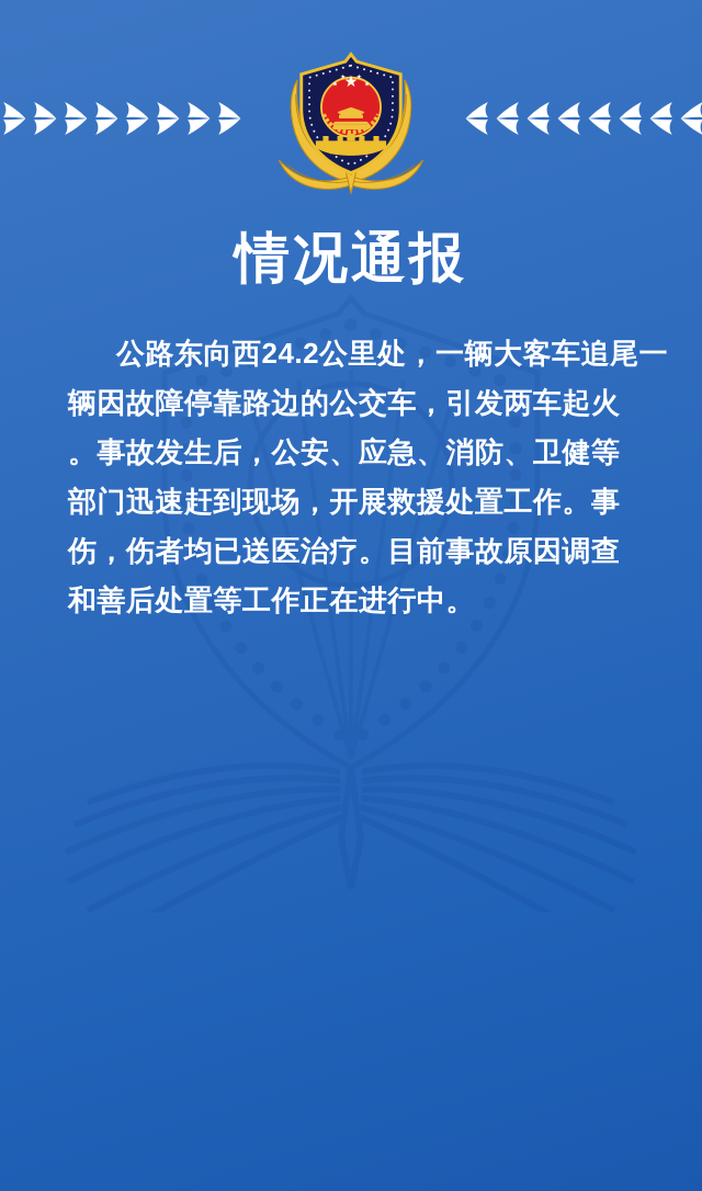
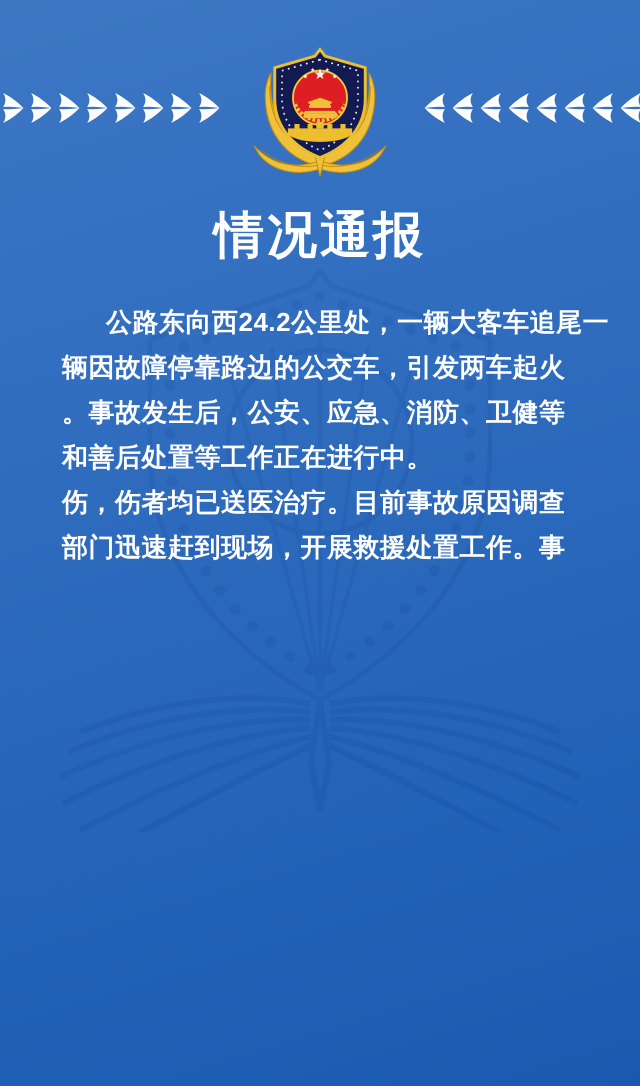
  情况通报
  公路东向西24.2公里处，一辆大客车追尾一
  辆因故障停靠路边的公交车，引发两车起火
  。事故发生后，公安、应急、消防、卫健等
- 部门迅速赶到现场，开展救援处置工作。事
+ 和善后处置等工作正在进行中。
  伤，伤者均已送医治疗。目前事故原因调查
- 和善后处置等工作正在进行中。
+ 部门迅速赶到现场，开展救援处置工作。事
